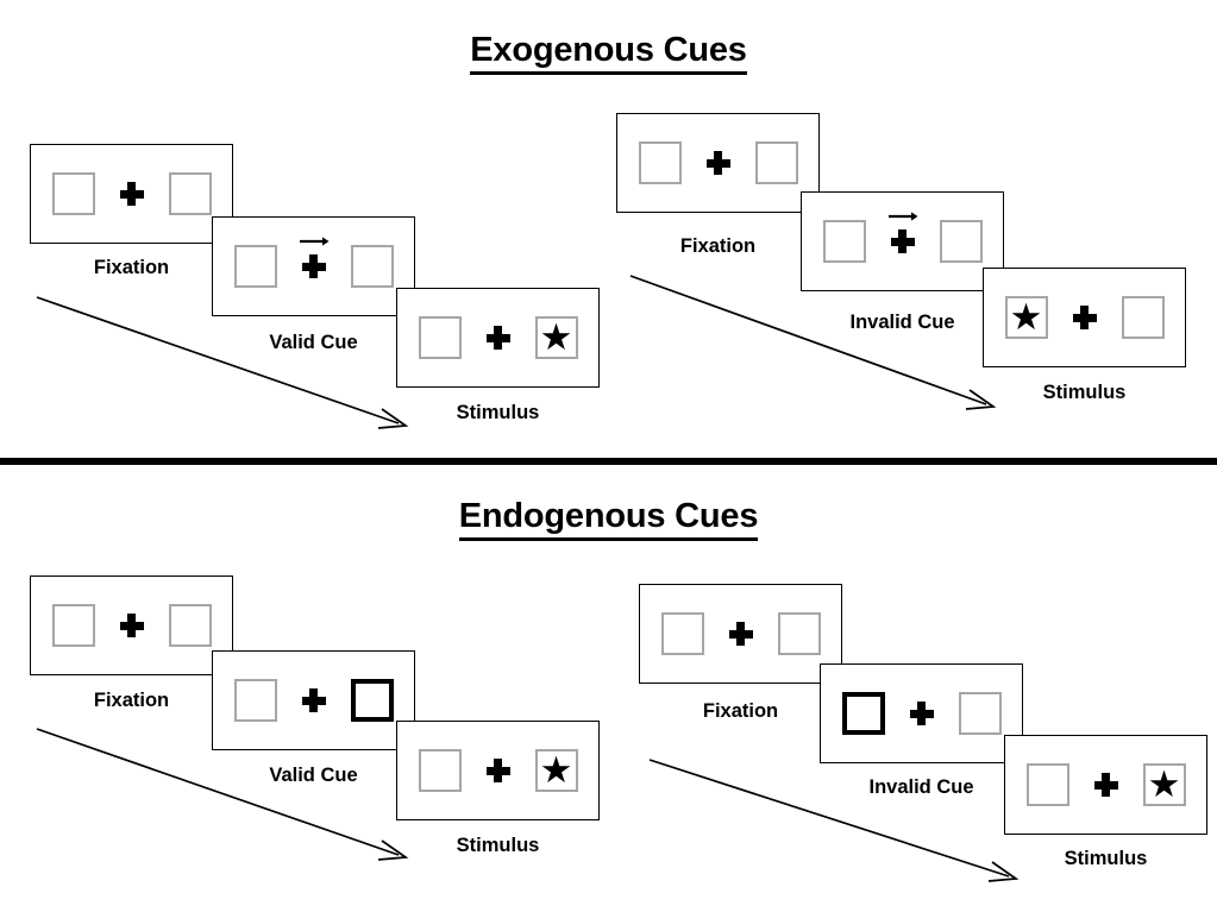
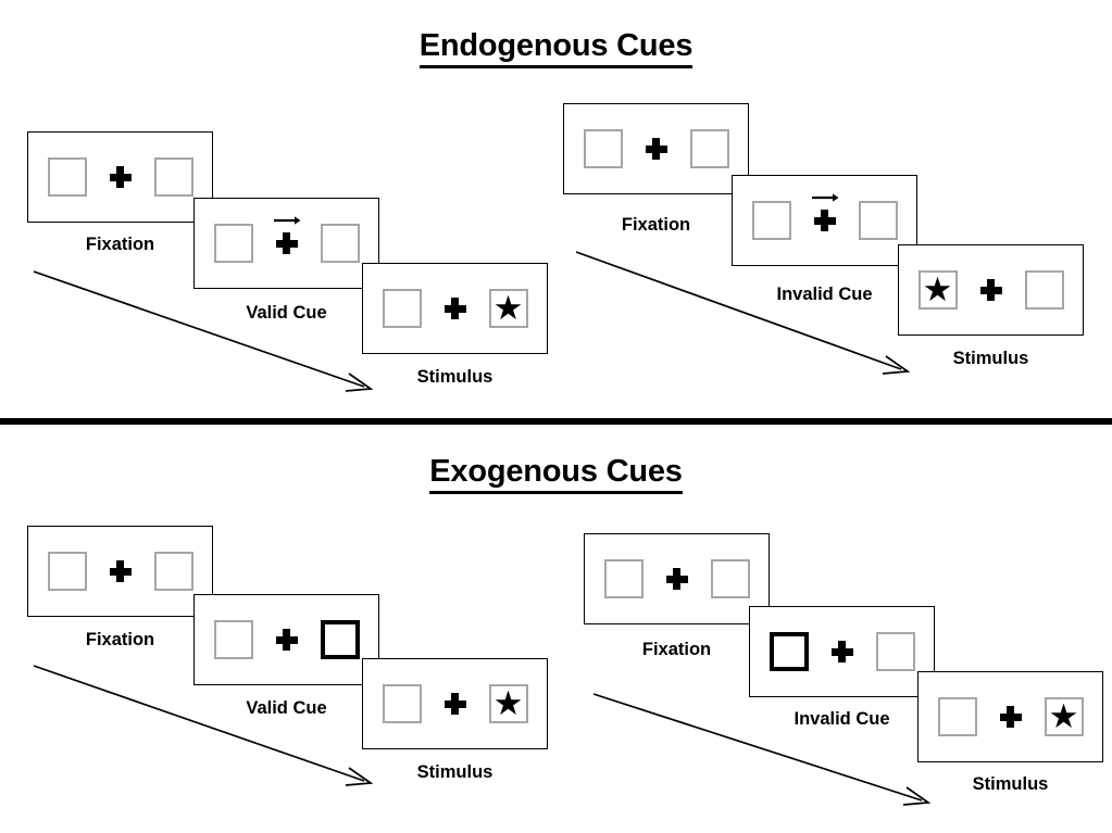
- Exogenous Cues
+ Endogenous Cues
  Fixation
  Valid Cue
  ★
  Stimulus
  Fixation
  Invalid Cue
  ★
  Stimulus
- Endogenous Cues
+ Exogenous Cues
  Fixation
  Valid Cue
  ★
  Stimulus
  Fixation
  Invalid Cue
  ★
  Stimulus
